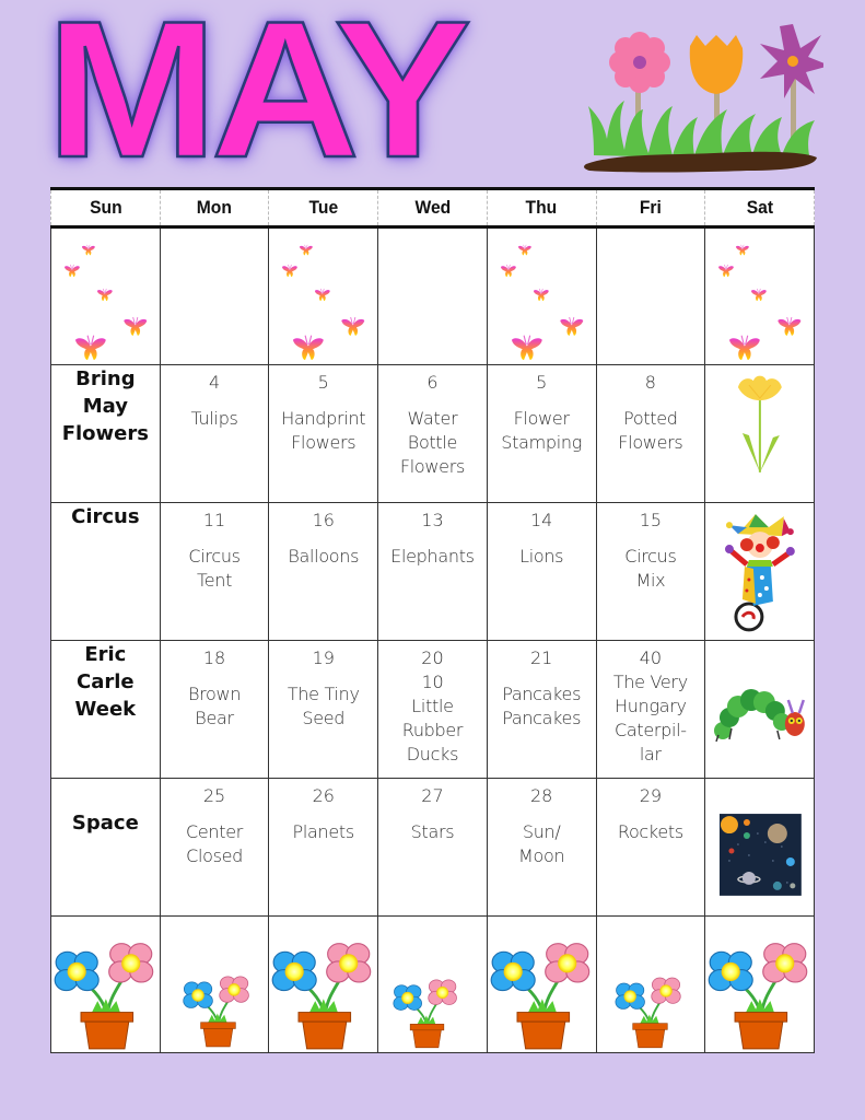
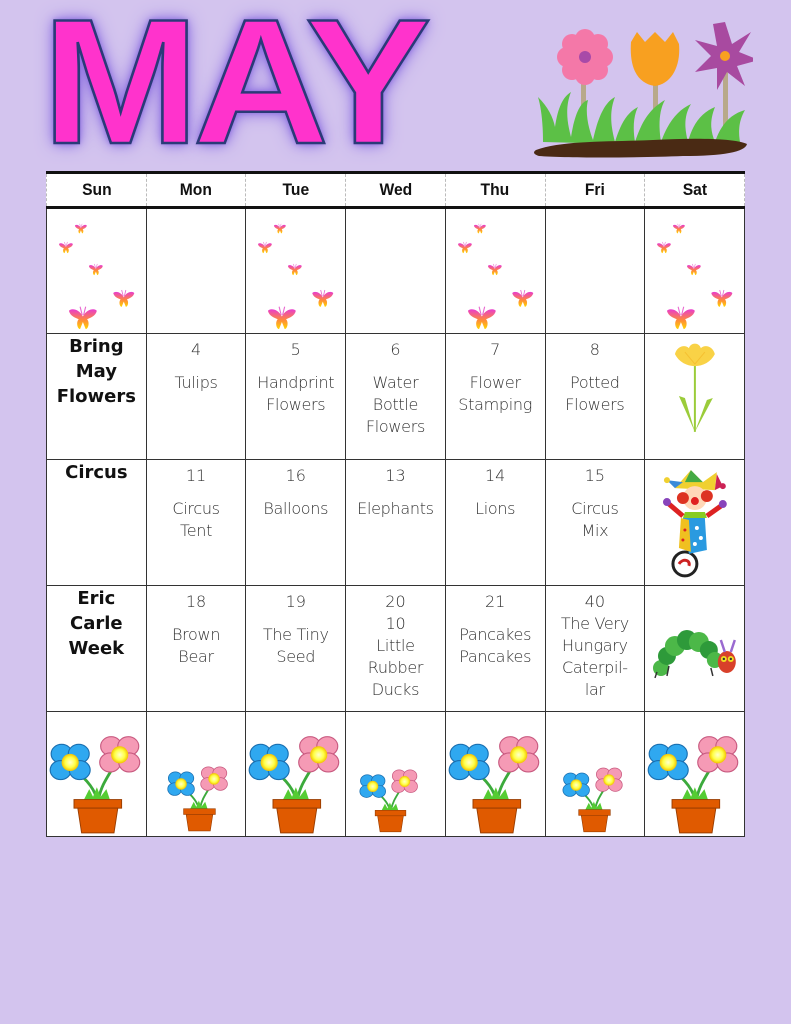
  MAY
  Sun	Mon	Tue	Wed	Thu	Fri	Sat
- Bring May Flowers	4 Tulips	5 Handprint Flowers	6 Water Bottle Flowers	5 Flower Stamping	8 Potted Flowers
+ Bring May Flowers	4 Tulips	5 Handprint Flowers	6 Water Bottle Flowers	7 Flower Stamping	8 Potted Flowers
  Circus	11 Circus Tent	16 Balloons	13 Elephants	14 Lions	15 Circus Mix
  Eric Carle Week	18 Brown Bear	19 The Tiny Seed	20 10 Little Rubber Ducks	21 Pancakes Pancakes	40 The Very Hungary Caterpil- lar
- Space	25 Center Closed	26 Planets	27 Stars	28 Sun/ Moon	29 Rockets
